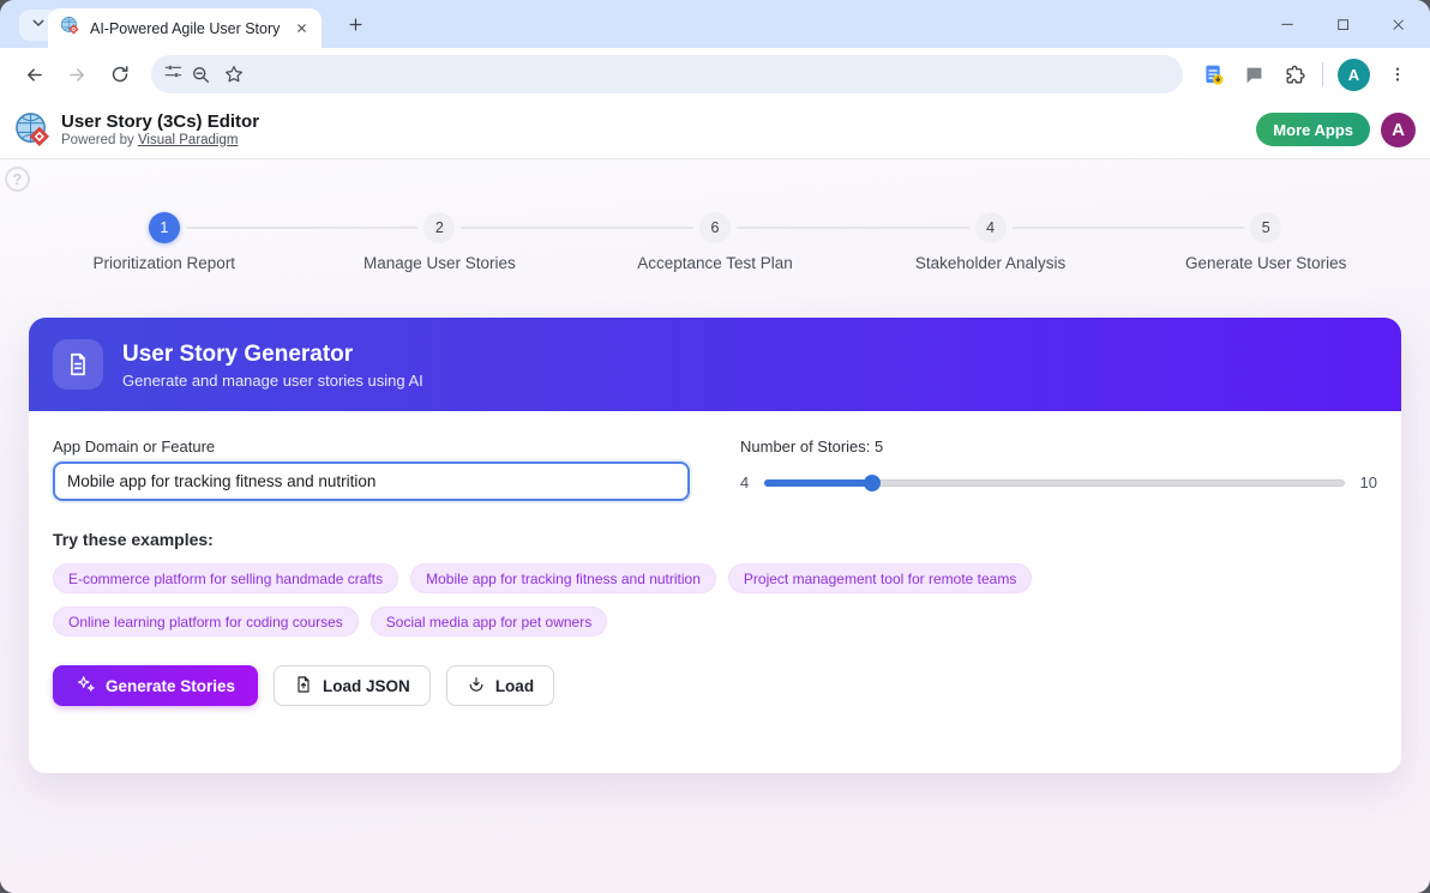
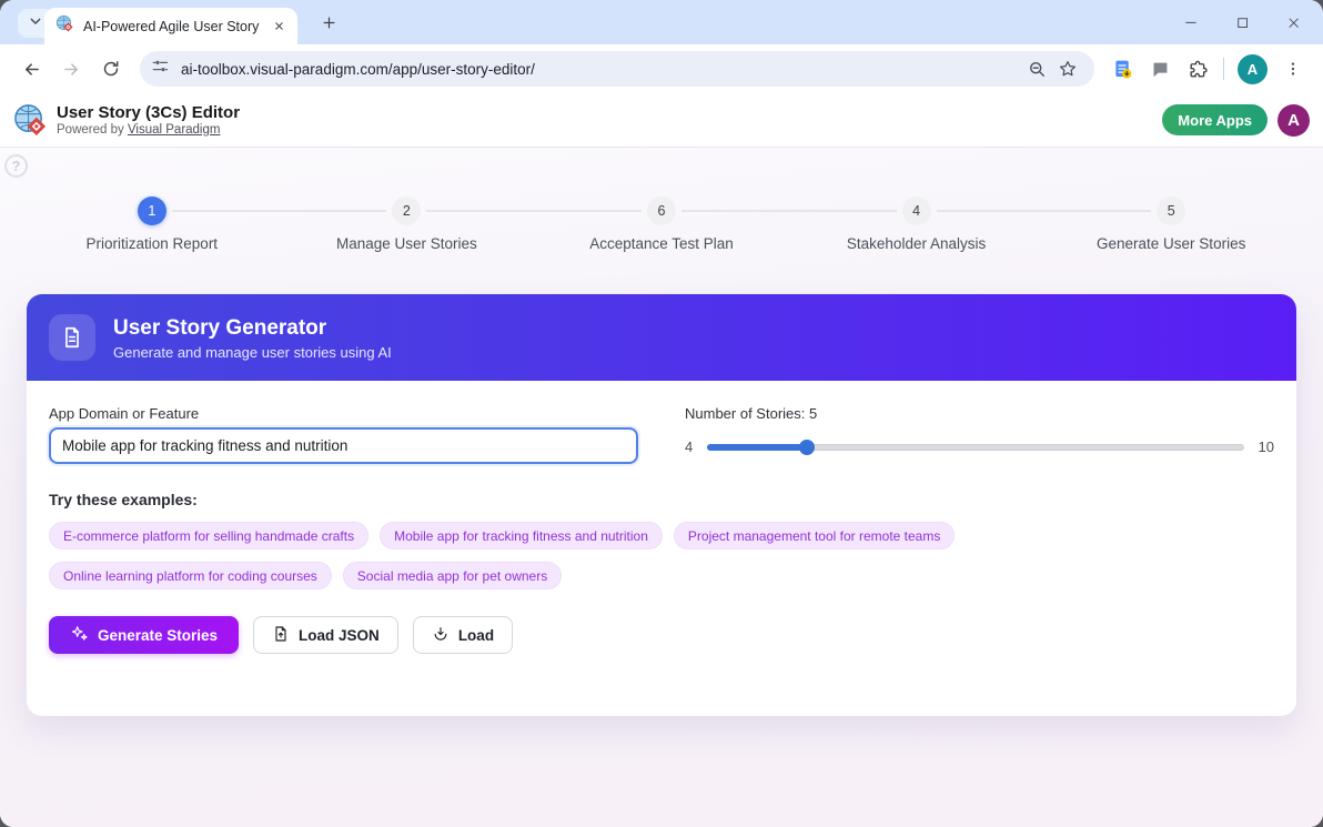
  AI-Powered Agile User Story
+ ai-toolbox.visual-paradigm.com/app/user-story-editor/
  A
  User Story (3Cs) Editor
  Powered by Visual Paradigm
  More Apps
  A
  ?
  1
  Prioritization Report
  2
  Manage User Stories
  6
  Acceptance Test Plan
  4
  Stakeholder Analysis
  5
  Generate User Stories
  User Story Generator
  Generate and manage user stories using AI
  App Domain or Feature
  Mobile app for tracking fitness and nutrition
  Number of Stories: 5
  4
  10
  Try these examples:
  E-commerce platform for selling handmade crafts
  Mobile app for tracking fitness and nutrition
  Project management tool for remote teams
  Online learning platform for coding courses
  Social media app for pet owners
  Generate Stories
  Load JSON
  Load
